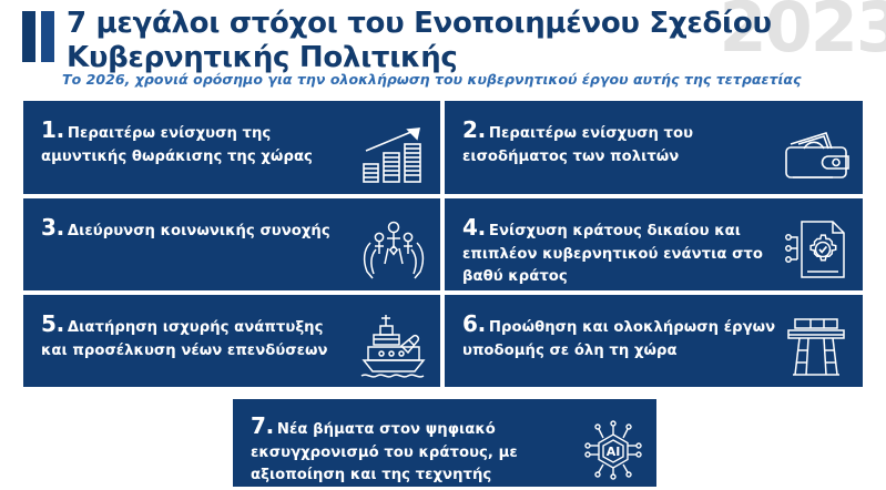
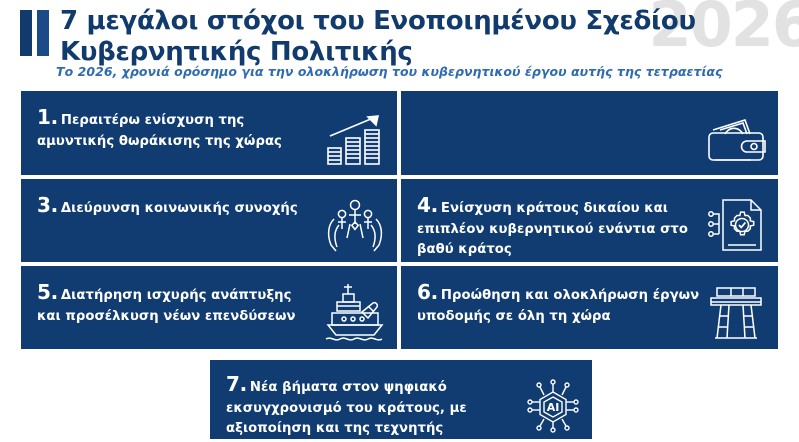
- 2023
+ 2026
  7 μεγάλοι στόχοι του Ενοποιημένου Σχεδίου Κυβερνητικής Πολιτικής
  Το 2026, χρονιά ορόσημο για την ολοκλήρωση του κυβερνητικού έργου αυτής της τετραετίας
  1. Περαιτέρω ενίσχυση της αμυντικής θωράκισης της χώρας
- 2. Περαιτέρω ενίσχυση του εισοδήματος των πολιτών
  3. Διεύρυνση κοινωνικής συνοχής
  4. Ενίσχυση κράτους δικαίου και επιπλέον κυβερνητικού ενάντια στο βαθύ κράτος
  5. Διατήρηση ισχυρής ανάπτυξης και προσέλκυση νέων επενδύσεων
  6. Προώθηση και ολοκλήρωση έργων υποδομής σε όλη τη χώρα
  7. Νέα βήματα στον ψηφιακό εκσυγχρονισμό του κράτους, με αξιοποίηση και της τεχνητής
  AI
